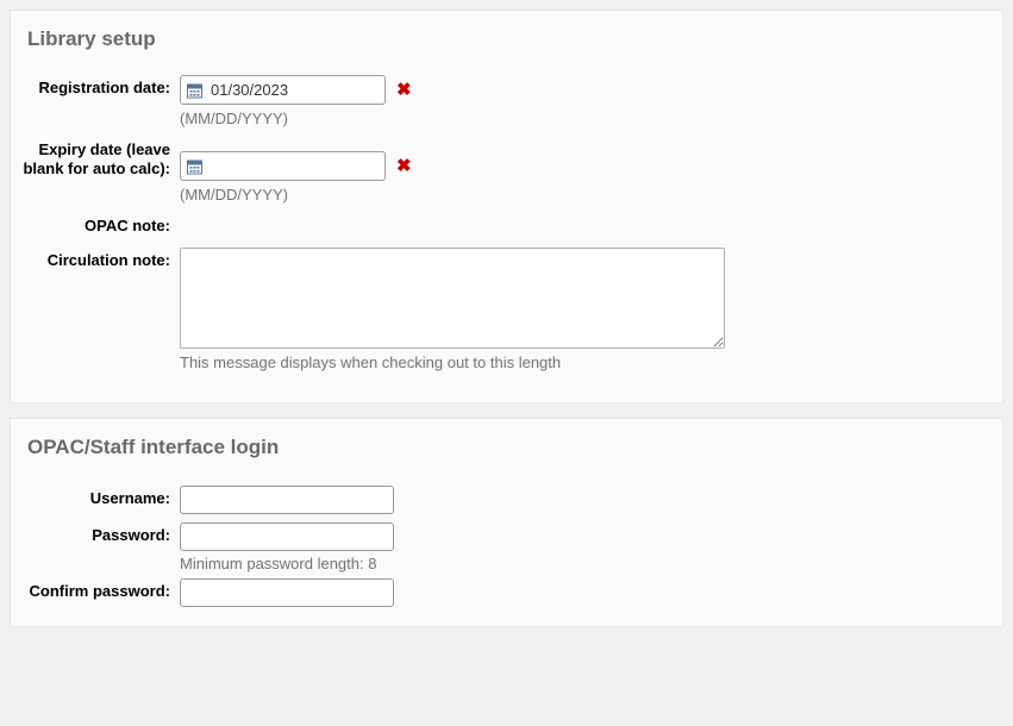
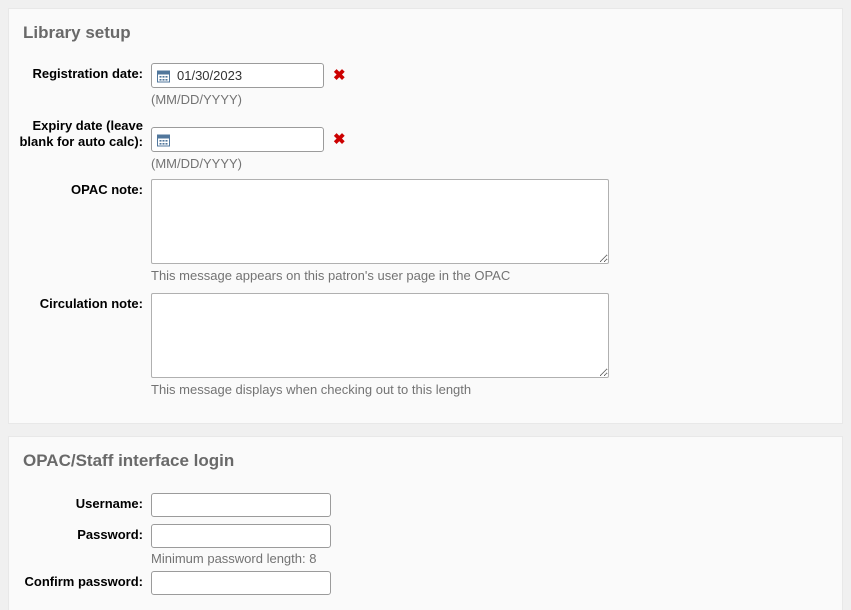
  Library setup
  Registration date:
  01/30/2023
  ✖
  (MM/DD/YYYY)
  Expiry date (leave blank for auto calc):
  ✖
  (MM/DD/YYYY)
  OPAC note:
+ This message appears on this patron's user page in the OPAC
  Circulation note:
  This message displays when checking out to this length
  OPAC/Staff interface login
  Username:
  Password:
  Minimum password length: 8
  Confirm password:
